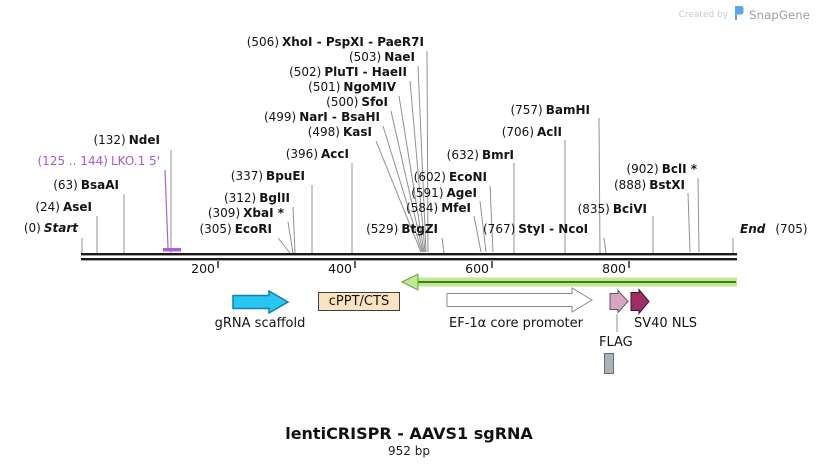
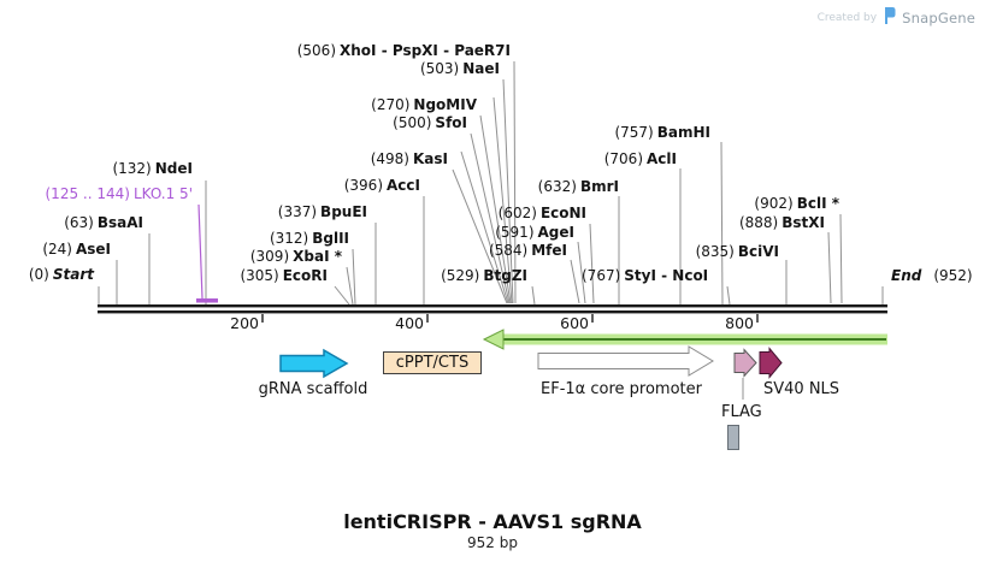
  Created by
  SnapGene
  (506) XhoI - PspXI - PaeR7I
  (503) NaeI
- (502) PluTI - HaeII
- (501) NgoMIV
+ (270) NgoMIV
  (500) SfoI
- (499) NarI - BsaHI
  (498) KasI
  (757) BamHI
  (706) AclI
  (902) BclI *
  (888) BstXI
  (835) BciVI
  (632) BmrI
  (602) EcoNI
  (591) AgeI
  (584) MfeI
  (767) StyI - NcoI
  (529) BtgZI
  (396) AccI
  (337) BpuEI
  (312) BglII
  (309) XbaI *
  (305) EcoRI
  (132) NdeI
  (125 .. 144) LKO.1 5'
  (63) BsaAI
  (24) AseI
  (0) Start
- End (705)
+ End (952)
  200
  400
  600
  800
  gRNA scaffold
  cPPT/CTS
  EF-1α core promoter
  FLAG
  SV40 NLS
  lentiCRISPR - AAVS1 sgRNA
  952 bp
